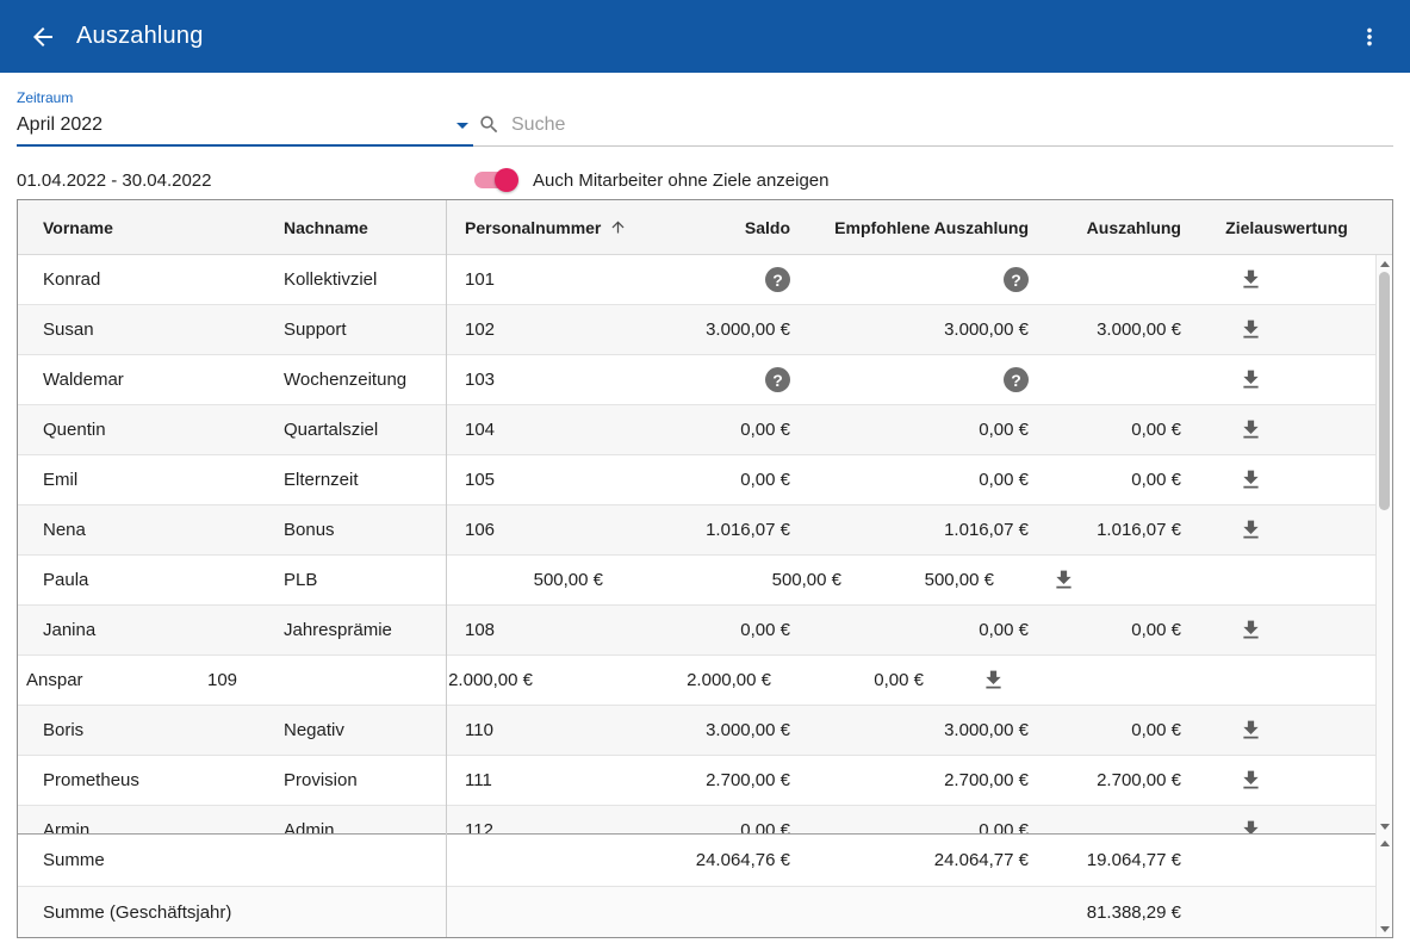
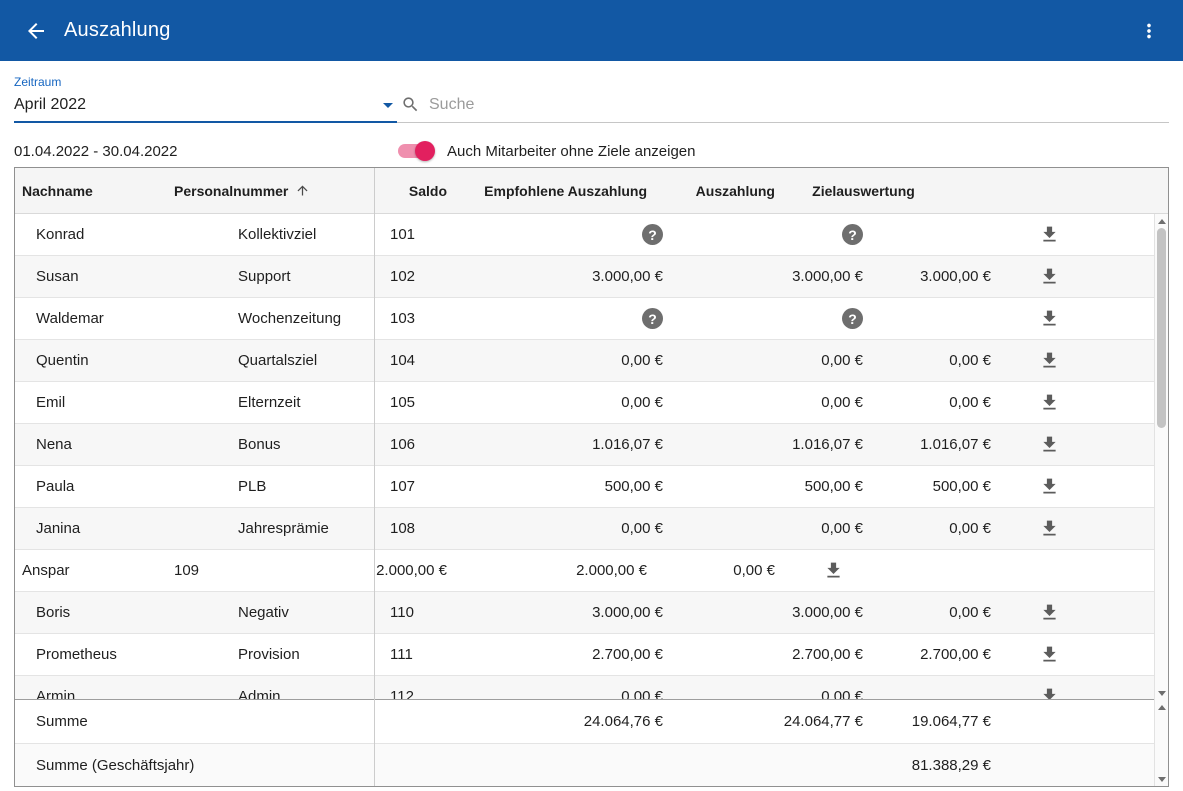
  Auszahlung
  Zeitraum
  April 2022
  Suche
  01.04.2022 - 30.04.2022
  Auch Mitarbeiter ohne Ziele anzeigen
- Vorname
  Nachname
  Personalnummer
  Saldo
  Empfohlene Auszahlung
  Auszahlung
  Zielauswertung
  Konrad
  Kollektivziel
  101
  ?
  ?
  Susan
  Support
  102
  3.000,00 €
  3.000,00 €
  3.000,00 €
  Waldemar
  Wochenzeitung
  103
  ?
  ?
  Quentin
  Quartalsziel
  104
  0,00 €
  0,00 €
  0,00 €
  Emil
  Elternzeit
  105
  0,00 €
  0,00 €
  0,00 €
  Nena
  Bonus
  106
  1.016,07 €
  1.016,07 €
  1.016,07 €
  Paula
  PLB
+ 107
  500,00 €
  500,00 €
  500,00 €
  Janina
  Jahresprämie
  108
  0,00 €
  0,00 €
  0,00 €
  Anspar
  109
  2.000,00 €
  2.000,00 €
  0,00 €
  Boris
  Negativ
  110
  3.000,00 €
  3.000,00 €
  0,00 €
  Prometheus
  Provision
  111
  2.700,00 €
  2.700,00 €
  2.700,00 €
  Armin
  Admin
  112
  0,00 €
  0,00 €
  Summe
  24.064,76 €
  24.064,77 €
  19.064,77 €
  Summe (Geschäftsjahr)
  81.388,29 €
